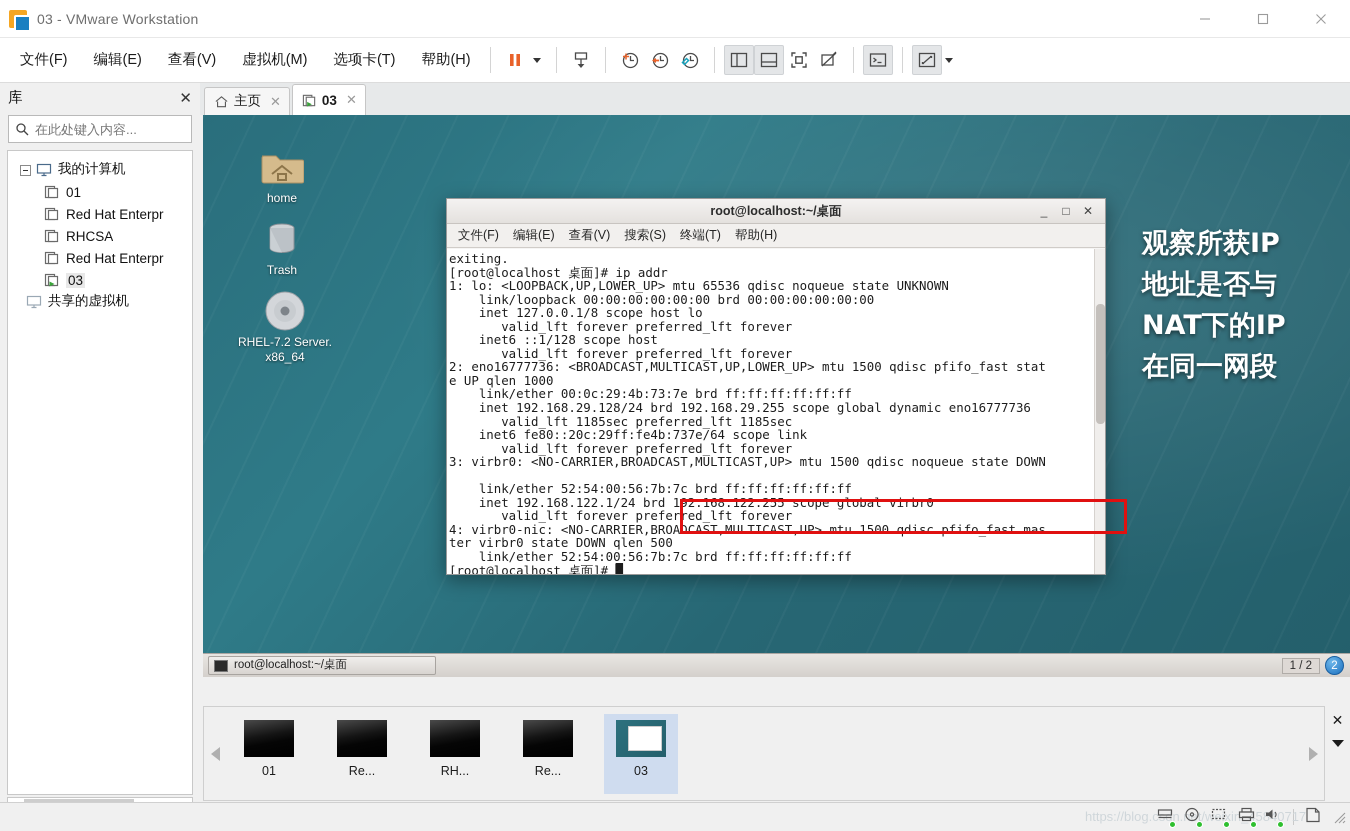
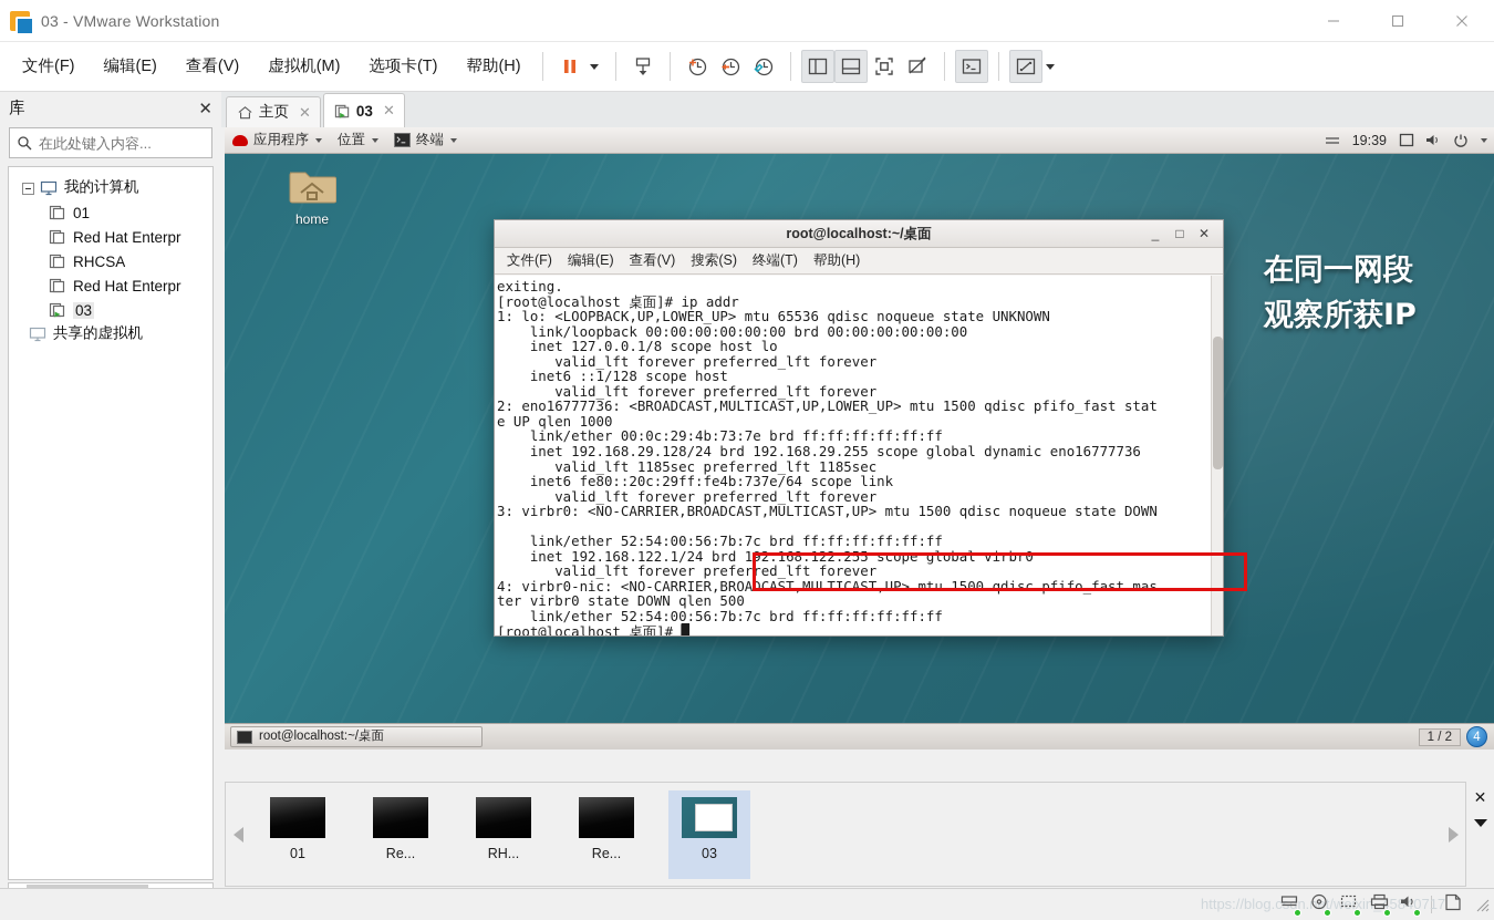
  03 - VMware Workstation
  文件(F)
  编辑(E)
  查看(V)
  虚拟机(M)
  选项卡(T)
  帮助(H)
  库
  ✕
  在此处键入内容...
  我的计算机
  01
  Red Hat Enterpr
  RHCSA
  Red Hat Enterpr
  03
  共享的虚拟机
  主页
  ✕
  03
  ✕
+ 应用程序
+ 位置
+ 终端
+ 19:39
  home
- Trash
- RHEL-7.2 Server.
- x86_64
- 观察所获IP
+ 在同一网段
- 地址是否与
- NAT下的IP
- 在同一网段
+ 观察所获IP
  root@localhost:~/桌面
  _
  □
  ✕
  文件(F)
  编辑(E)
  查看(V)
  搜索(S)
  终端(T)
  帮助(H)
  exiting.
  [root@localhost 桌面]# ip addr
  1: lo: <LOOPBACK,UP,LOWER_UP> mtu 65536 qdisc noqueue state UNKNOWN
  link/loopback 00:00:00:00:00:00 brd 00:00:00:00:00:00
  inet 127.0.0.1/8 scope host lo
  valid_lft forever preferred_lft forever
  inet6 ::1/128 scope host
  valid_lft forever preferred_lft forever
  2: eno16777736: <BROADCAST,MULTICAST,UP,LOWER_UP> mtu 1500 qdisc pfifo_fast stat
  e UP qlen 1000
  link/ether 00:0c:29:4b:73:7e brd ff:ff:ff:ff:ff:ff
  inet 192.168.29.128/24 brd 192.168.29.255 scope global dynamic eno16777736
  valid_lft 1185sec preferred_lft 1185sec
  inet6 fe80::20c:29ff:fe4b:737e/64 scope link
  valid_lft forever preferred_lft forever
  3: virbr0: <NO-CARRIER,BROADCAST,MULTICAST,UP> mtu 1500 qdisc noqueue state DOWN
  link/ether 52:54:00:56:7b:7c brd ff:ff:ff:ff:ff:ff
  inet 192.168.122.1/24 brd 192.168.122.255 scope global virbr0
  valid_lft forever preferred_lft forever
  4: virbr0-nic: <NO-CARRIER,BROADCAST,MULTICAST,UP> mtu 1500 qdisc pfifo_fast mas
  ter virbr0 state DOWN qlen 500
  link/ether 52:54:00:56:7b:7c brd ff:ff:ff:ff:ff:ff
  [root@localhost 桌面]# █
  root@localhost:~/桌面
  1 / 2
- 2
+ 4
  01
  Re...
  RH...
  Re...
  03
  ✕
  https://blog.csdn.et/weixin45840717
